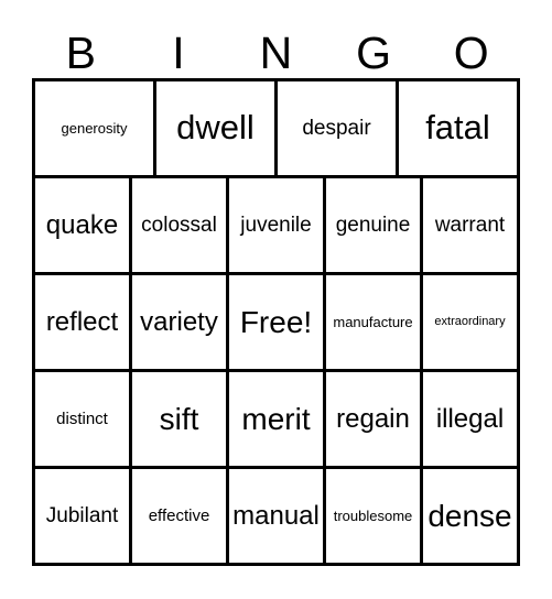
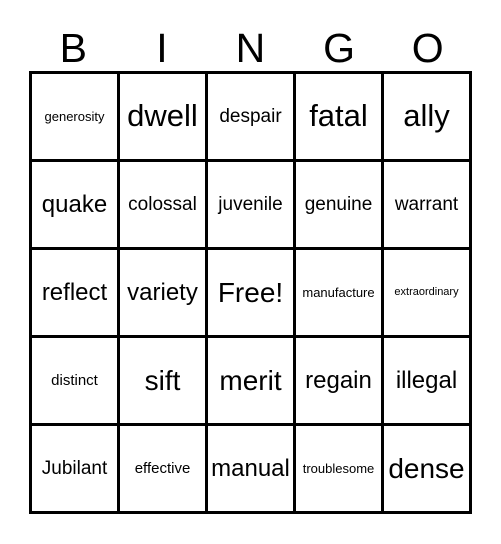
  B
  I
  N
  G
  O
  generosity
  dwell
  despair
  fatal
+ ally
  quake
  colossal
  juvenile
  genuine
  warrant
  reflect
  variety
  Free!
  manufacture
  extraordinary
  distinct
  sift
  merit
  regain
  illegal
  Jubilant
  effective
  manual
  troublesome
  dense
